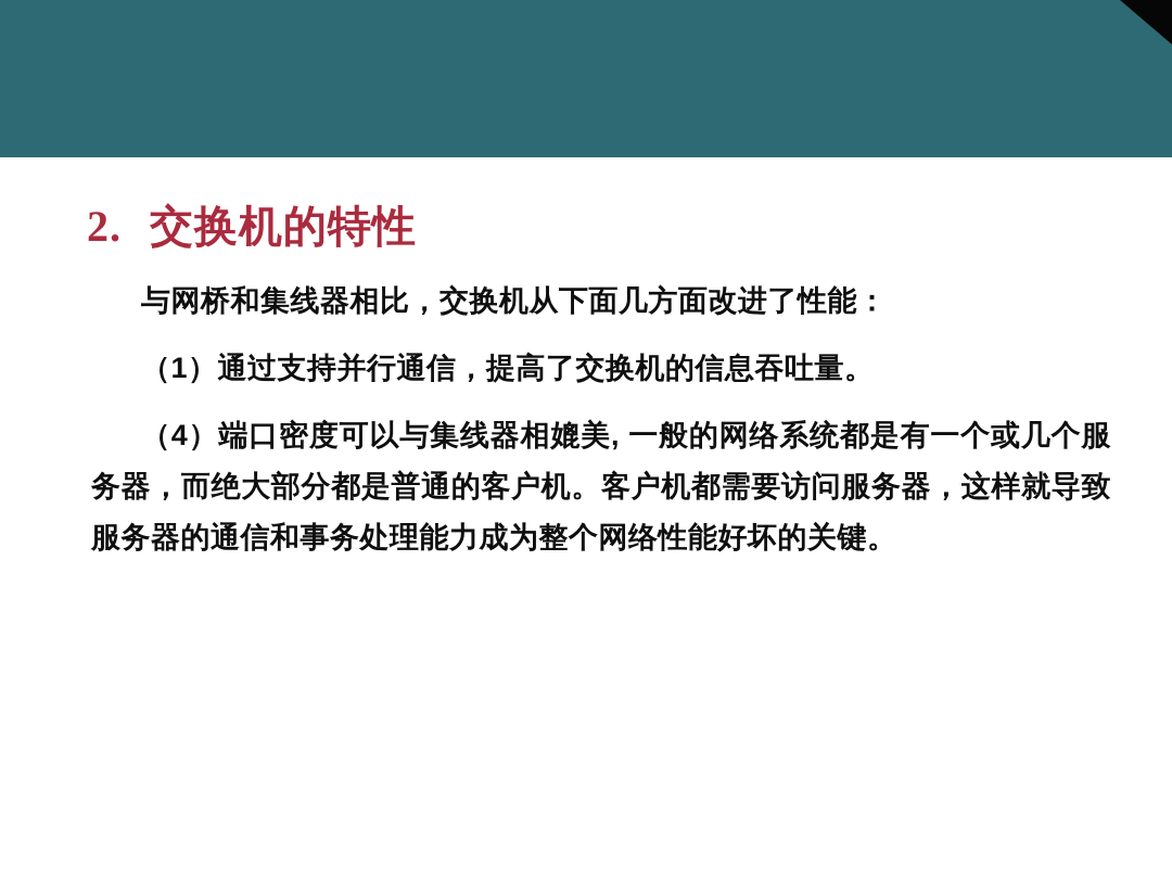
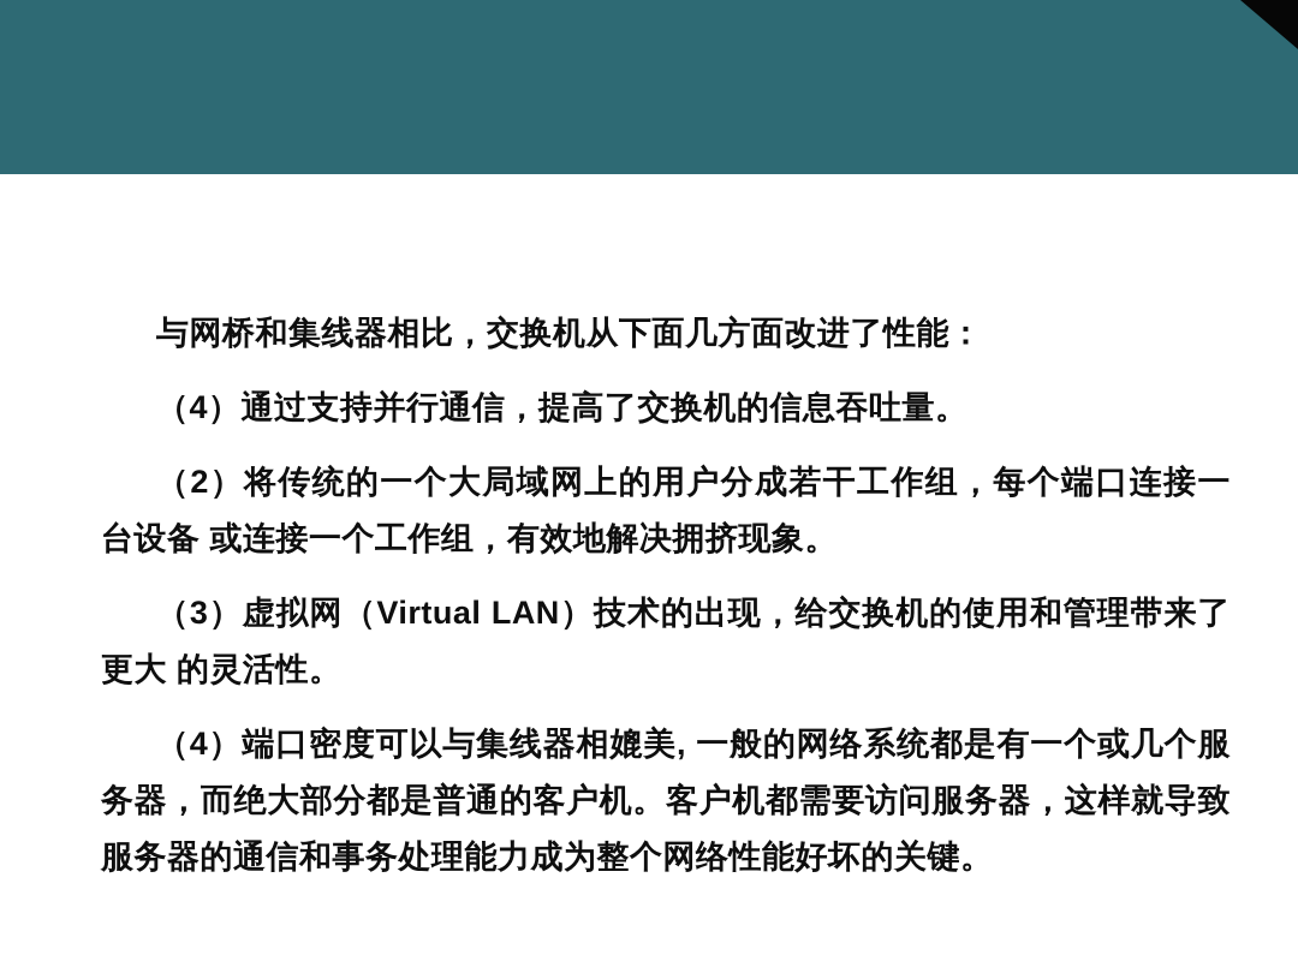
- 2.
- 交换机的特性
  与网桥和集线器相比，交换机从下面几方面改进了性能：
- （1）通过支持并行通信，提高了交换机的信息吞吐量。
+ （4）通过支持并行通信，提高了交换机的信息吞吐量。
+ （2）将传统的一个大局域网上的用户分成若干工作组，每个端口连接一台设备 或连接一个工作组，有效地解决拥挤现象。
+ （3）虚拟网（Virtual LAN）技术的出现，给交换机的使用和管理带来了更大 的灵活性。
  （4）端口密度可以与集线器相媲美, 一般的网络系统都是有一个或几个服务器，而绝大部分都是普通的客户机。客户机都需要访问服务器，这样就导致服务器的通信和事务处理能力成为整个网络性能好坏的关键。
